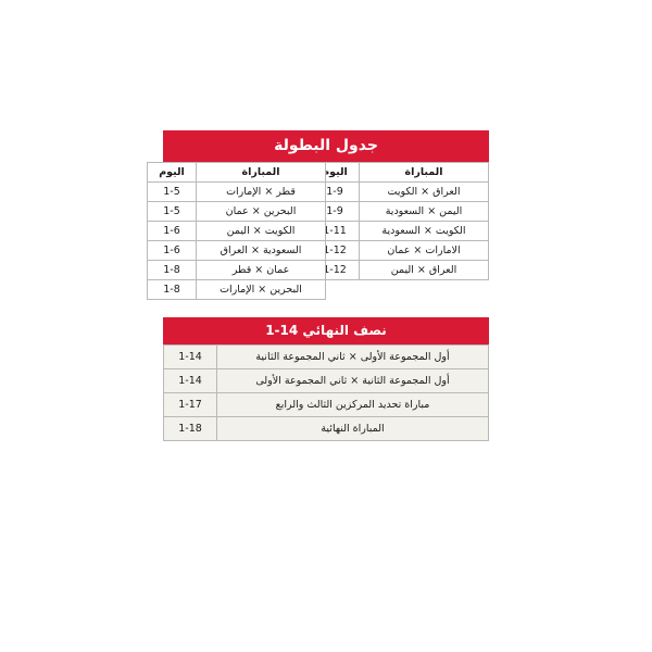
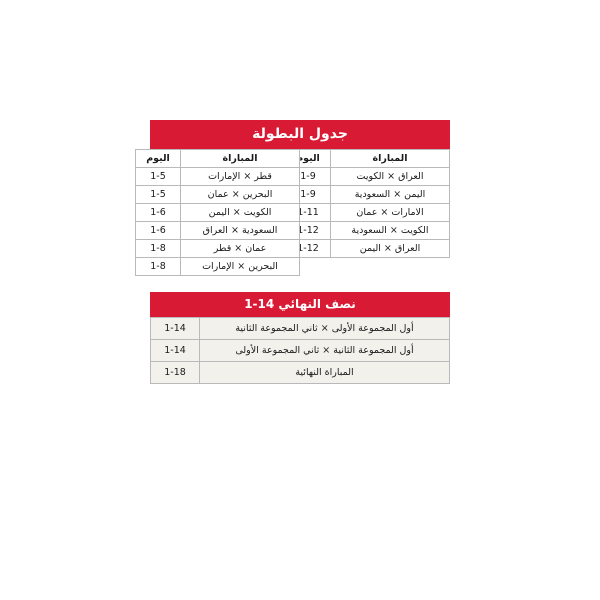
  جدول البطولة
  المباراة	اليوم
  العراق × الكويت	1-9
  اليمن × السعودية	1-9
- الكويت × السعودية	1-11
+ الامارات × عمان	1-11
- الامارات × عمان	1-12
+ الكويت × السعودية	1-12
  العراق × اليمن	1-12
  المباراة	اليوم
  قطر × الإمارات	1-5
  البحرين × عمان	1-5
  الكويت × اليمن	1-6
  السعودية × العراق	1-6
  عمان × قطر	1-8
  البحرين × الإمارات	1-8
  نصف النهائي 14-1
  أول المجموعة الأولى × ثاني المجموعة الثانية	1-14
  أول المجموعة الثانية × ثاني المجموعة الأولى	1-14
- مباراة تحديد المركزين الثالث والرابع	1-17
  المباراة النهائية	1-18
